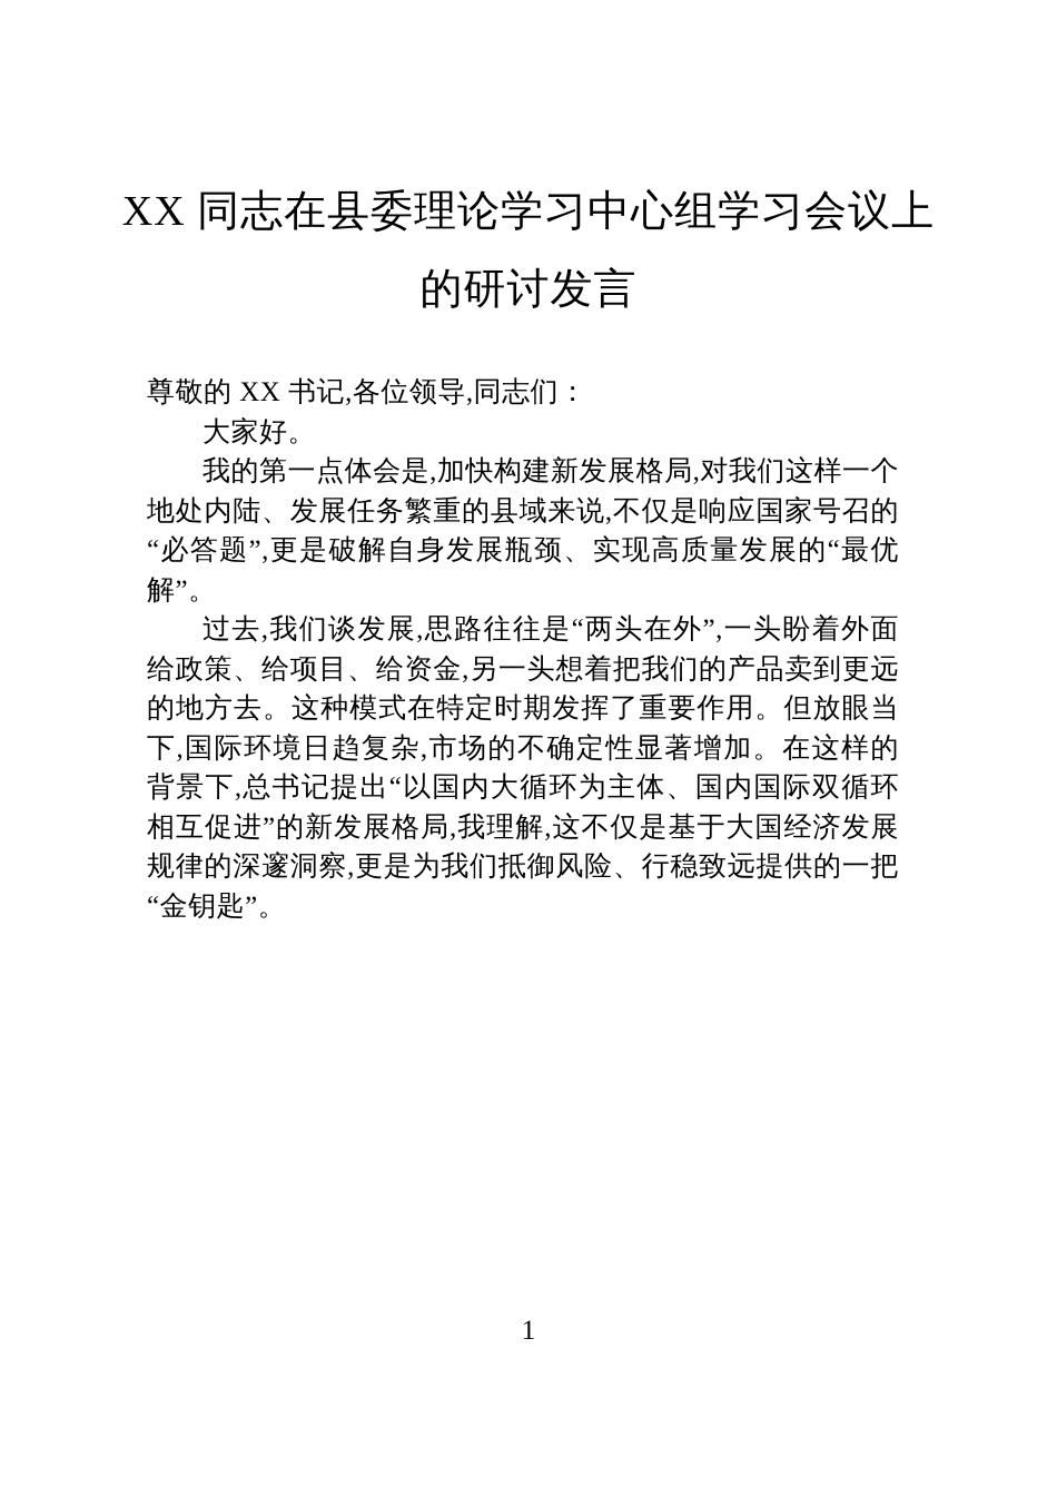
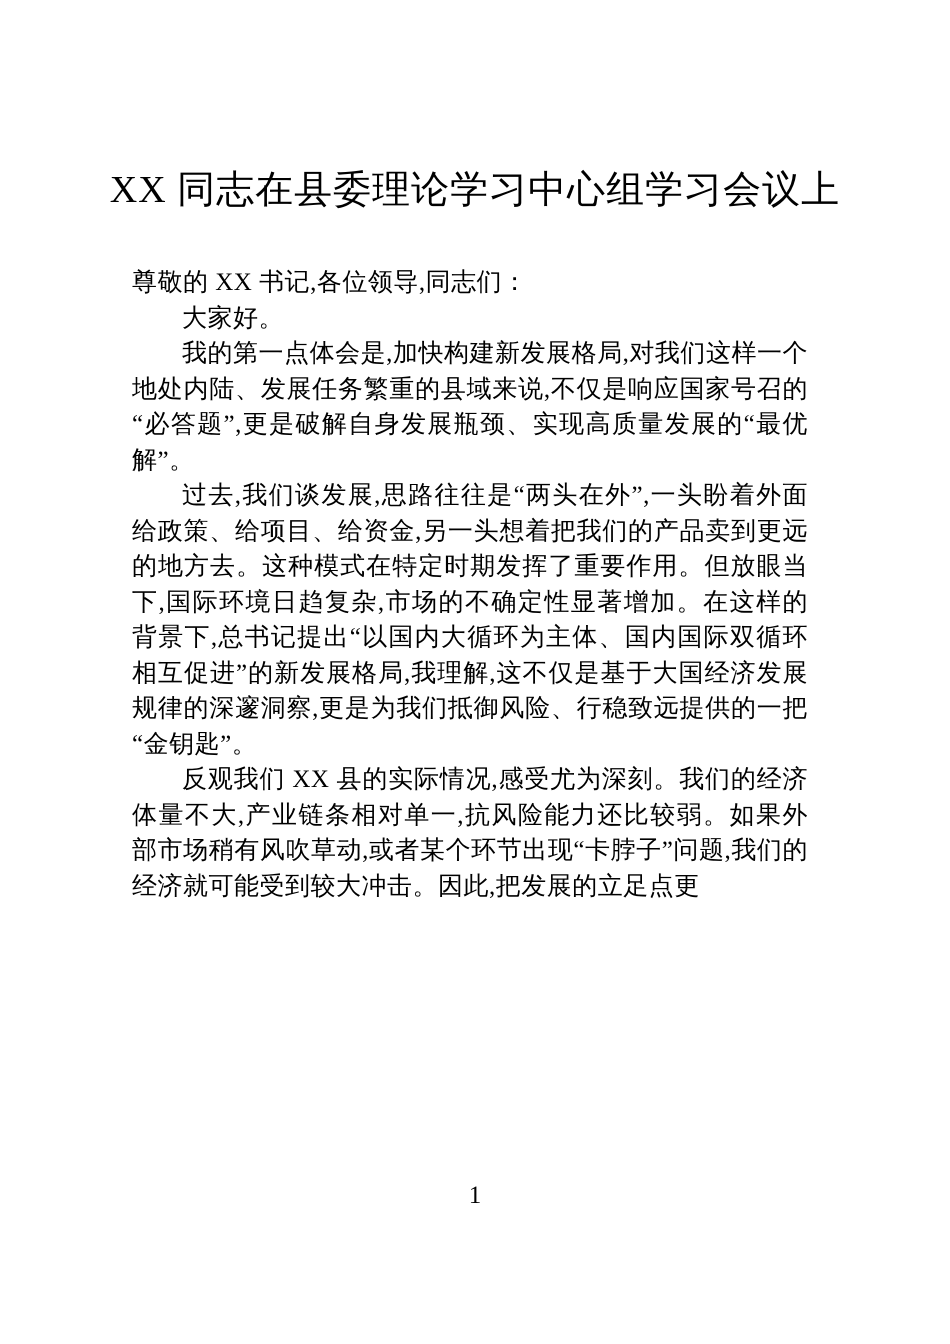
  XX 同志在县委理论学习中心组学习会议上
- 的研讨发言
  尊敬的 XX 书记,各位领导,同志们：
  大家好。
  我的第一点体会是,加快构建新发展格局,对我们这样一个地处内陆、发展任务繁重的县域来说,不仅是响应国家号召的“必答题”,更是破解自身发展瓶颈、实现高质量发展的“最优解”。
  过去,我们谈发展,思路往往是“两头在外”,一头盼着外面给政策、给项目、给资金,另一头想着把我们的产品卖到更远的地方去。这种模式在特定时期发挥了重要作用。但放眼当下,国际环境日趋复杂,市场的不确定性显著增加。在这样的背景下,总书记提出“以国内大循环为主体、国内国际双循环相互促进”的新发展格局,我理解,这不仅是基于大国经济发展规律的深邃洞察,更是为我们抵御风险、行稳致远提供的一把“金钥匙”。
+ 反观我们 XX 县的实际情况,感受尤为深刻。我们的经济体量不大,产业链条相对单一,抗风险能力还比较弱。如果外部市场稍有风吹草动,或者某个环节出现“卡脖子”问题,我们的经济就可能受到较大冲击。因此,把发展的立足点更
  1
